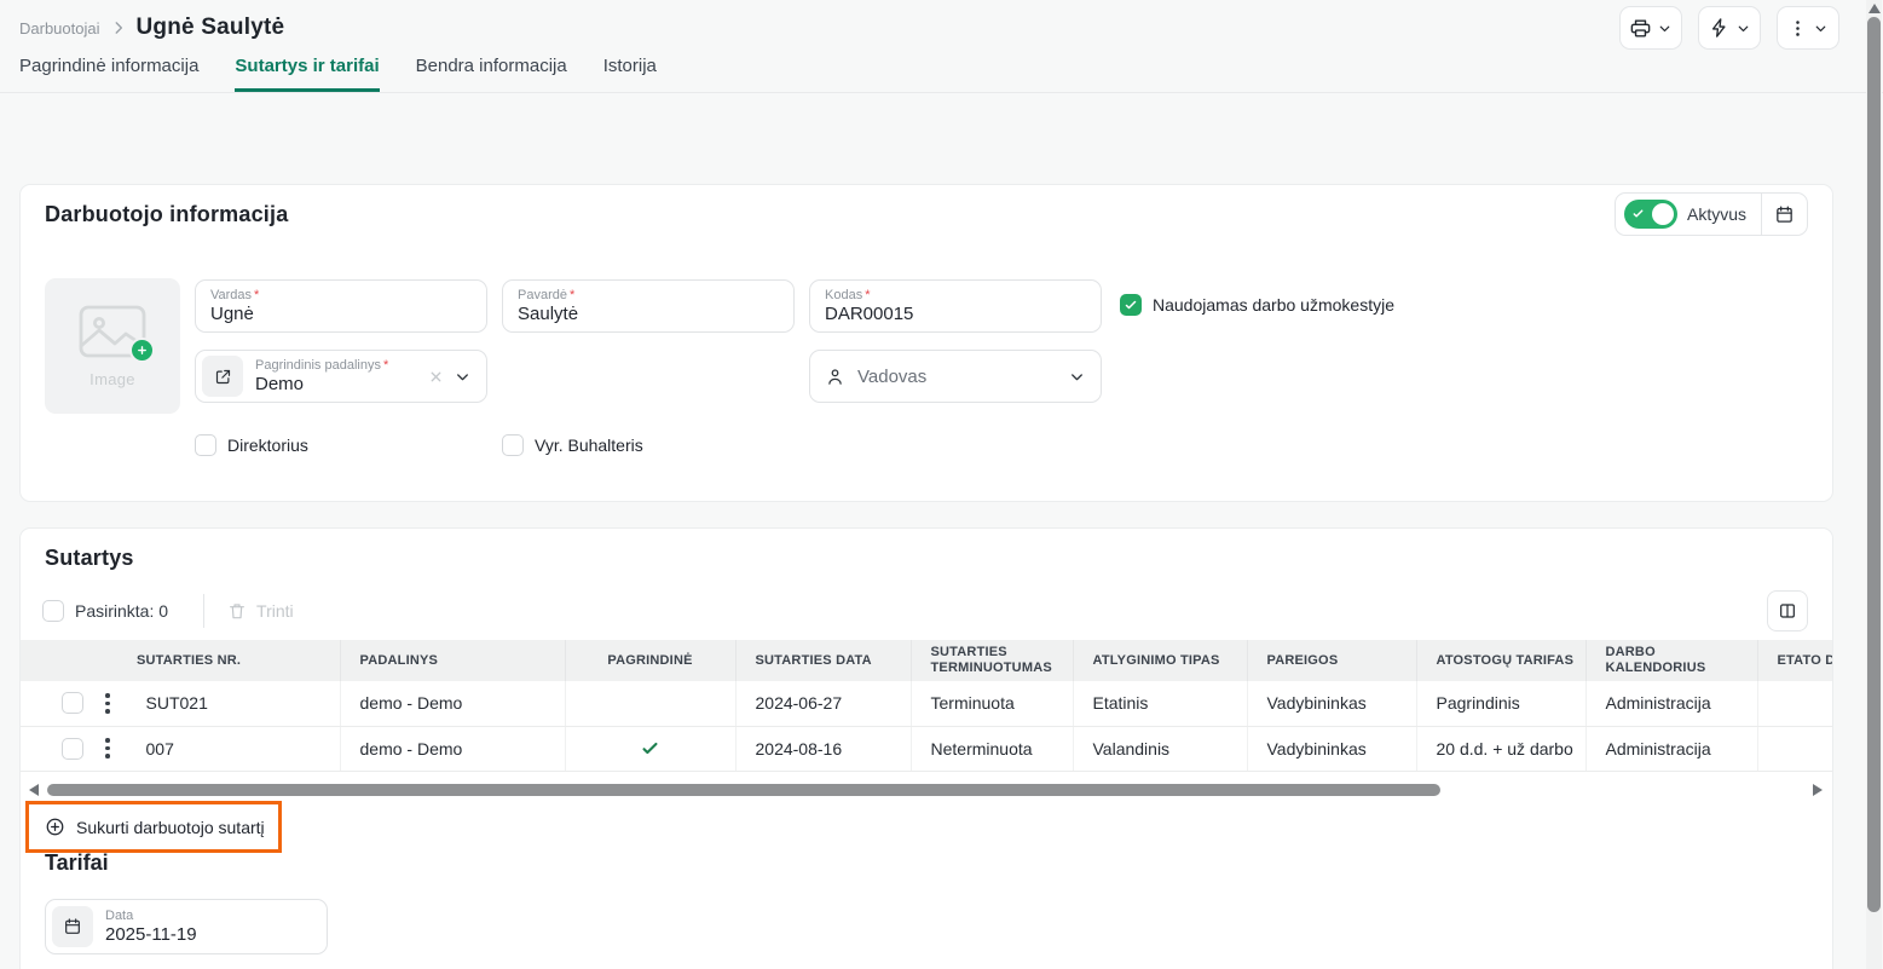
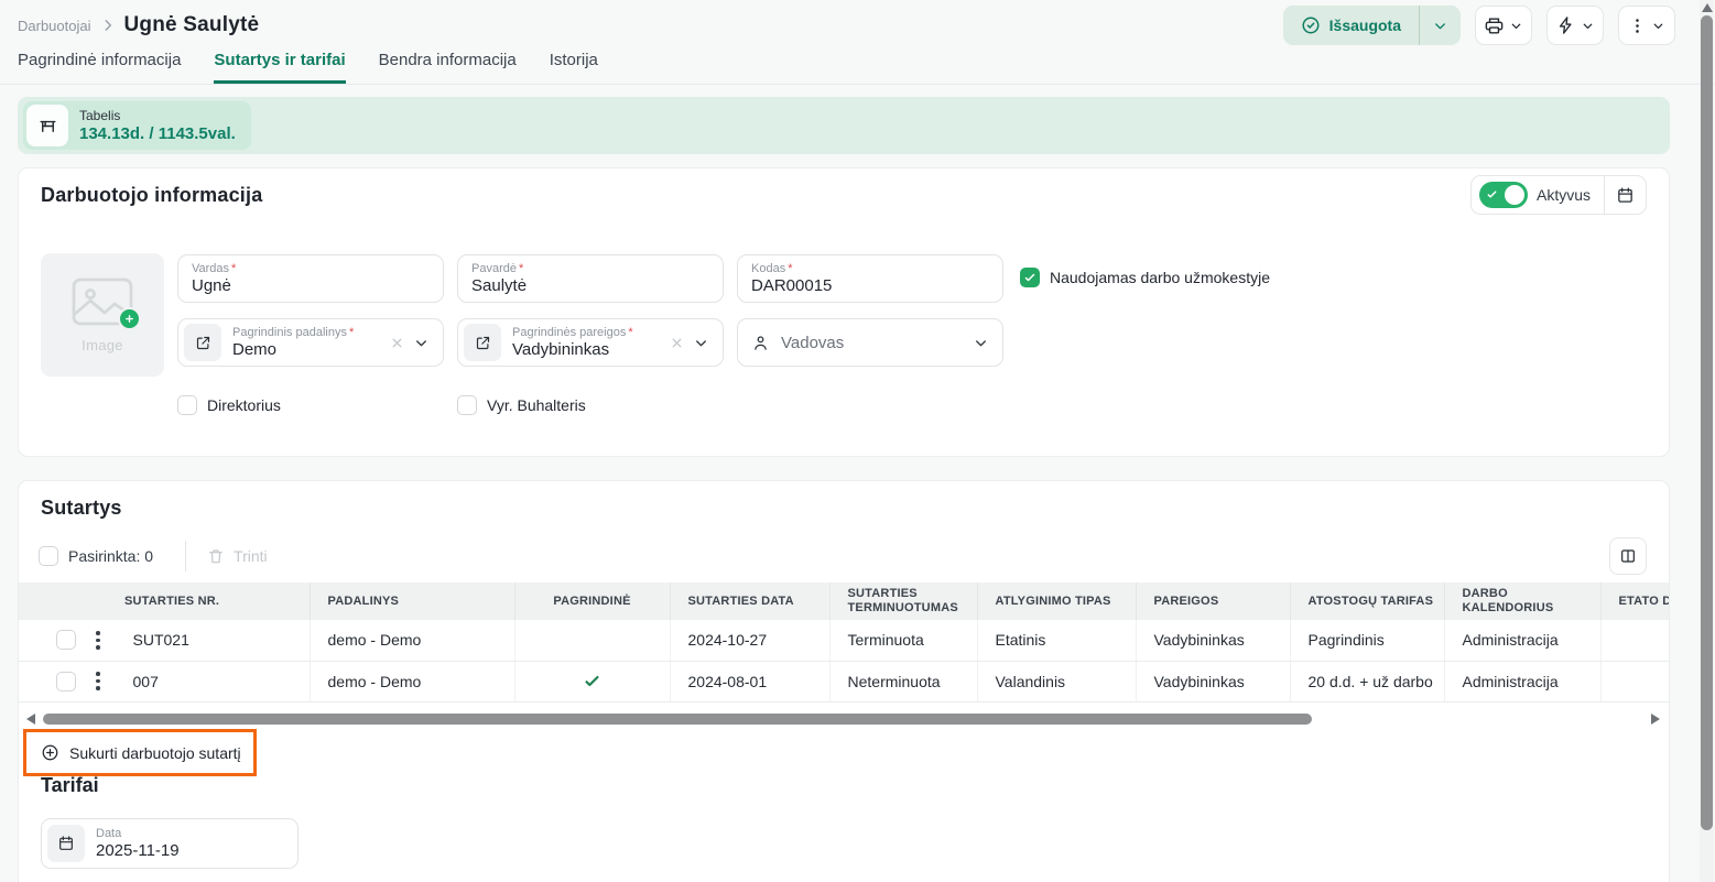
  Darbuotojai
  Ugnė Saulytė
+ Išsaugota
  Pagrindinė informacija
  Sutartys ir tarifai
  Bendra informacija
  Istorija
+ Tabelis
+ 134.13d. / 1143.5val.
  Darbuotojo informacija
  Aktyvus
  Image
  Vardas *
  Ugnė
  Pavardė *
  Saulytė
  Kodas *
  DAR00015
  Naudojamas darbo užmokestyje
  Pagrindinis padalinys *
  Demo
+ Pagrindinės pareigos *
+ Vadybininkas
  Vadovas
  Direktorius
  Vyr. Buhalteris
  Sutartys
  Pasirinkta: 0
  Trinti
  SUTARTIES NR.	PADALINYS	PAGRINDINĖ	SUTARTIES DATA	SUTARTIES TERMINUOTUMAS	ATLYGINIMO TIPAS	PAREIGOS	ATOSTOGŲ TARIFAS	DARBO KALENDORIUS	ETATO D
- SUT021	demo - Demo		2024-06-27	Terminuota	Etatinis	Vadybininkas	Pagrindinis	Administracija
+ SUT021	demo - Demo		2024-10-27	Terminuota	Etatinis	Vadybininkas	Pagrindinis	Administracija
- 007	demo - Demo		2024-08-16	Neterminuota	Valandinis	Vadybininkas	20 d.d. + už darbo	Administracija
+ 007	demo - Demo		2024-08-01	Neterminuota	Valandinis	Vadybininkas	20 d.d. + už darbo	Administracija
  Sukurti darbuotojo sutartį
  Tarifai
  Data
  2025-11-19
